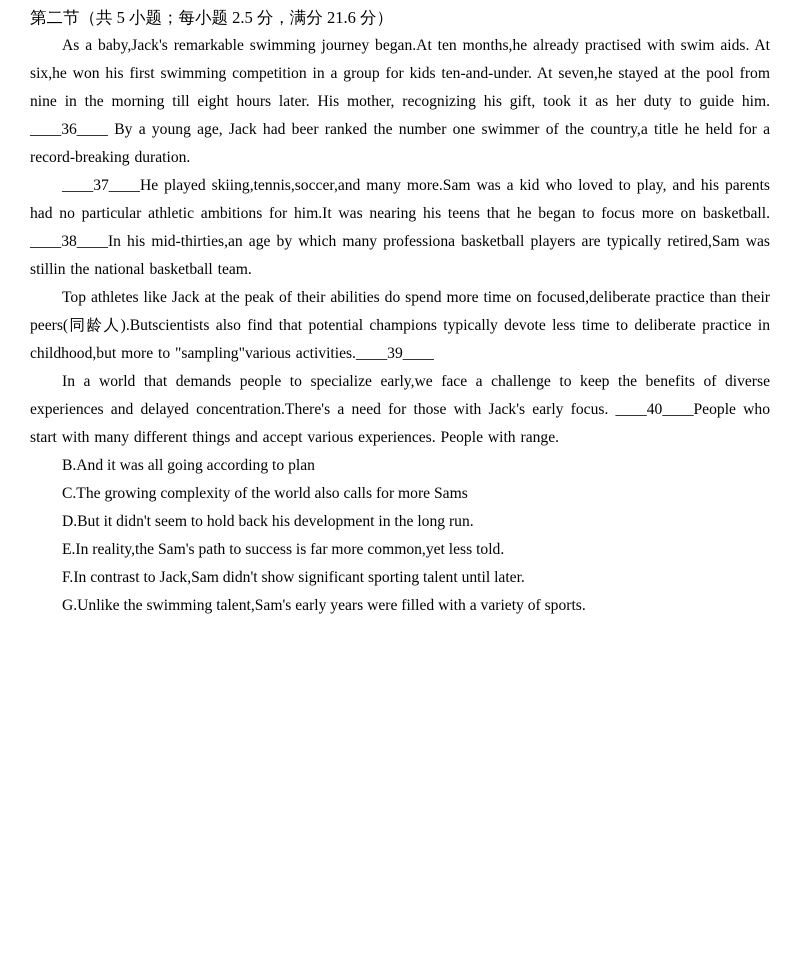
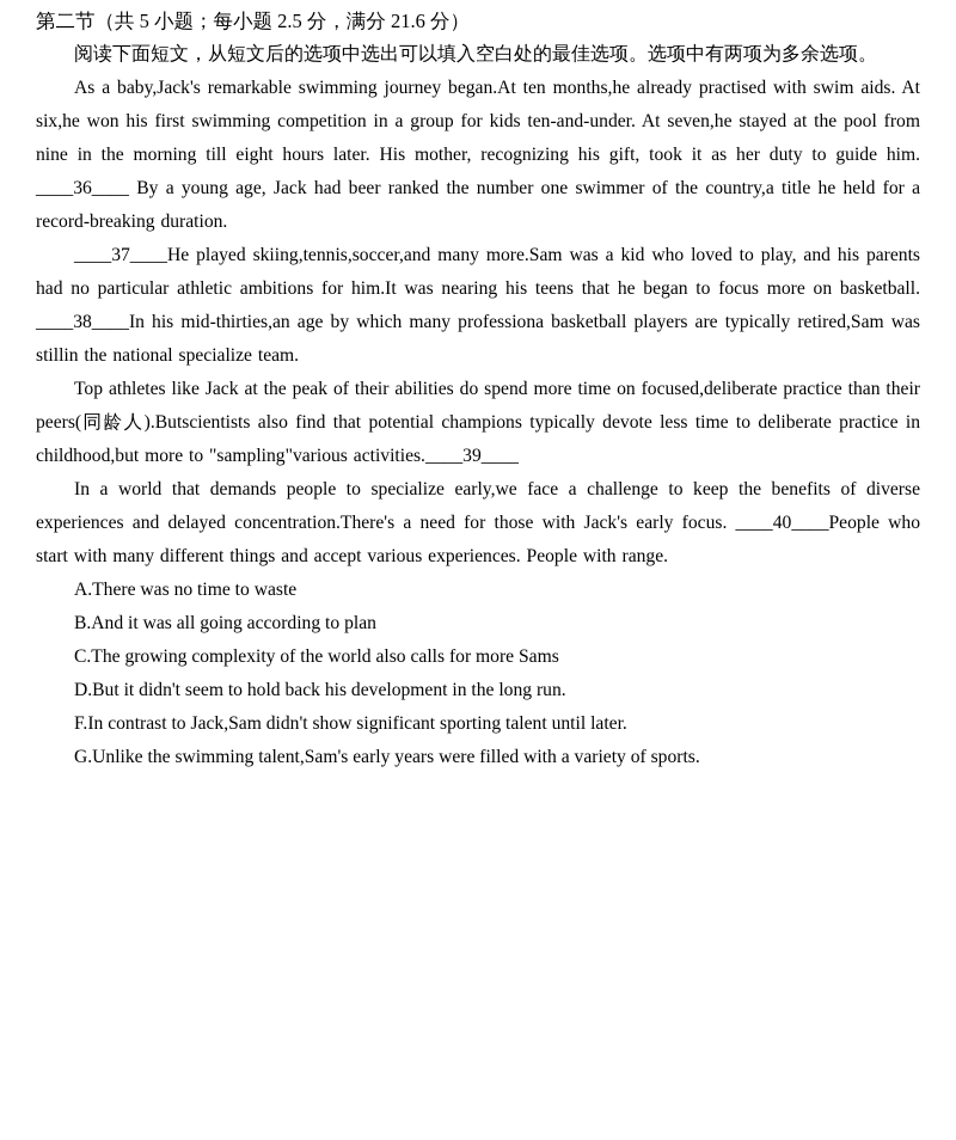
  第二节（共 5 小题；每小题 2.5 分，满分 21.6 分）
+ 阅读下面短文，从短文后的选项中选出可以填入空白处的最佳选项。选项中有两项为多余选项。
  As a baby,Jack's remarkable swimming journey began.At ten months,he already practised with swim aids. At six,he won his first swimming competition in a group for kids ten-and-under. At seven,he stayed at the pool from nine in the morning till eight hours later. His mother, recognizing his gift, took it as her duty to guide him. ____36____ By a young age, Jack had beer ranked the number one swimmer of the country,a title he held for a record-breaking duration.
- ____37____He played skiing,tennis,soccer,and many more.Sam was a kid who loved to play, and his parents had no particular athletic ambitions for him.It was nearing his teens that he began to focus more on basketball. ____38____In his mid-thirties,an age by which many professiona basketball players are typically retired,Sam was stillin the national basketball team.
+ ____37____He played skiing,tennis,soccer,and many more.Sam was a kid who loved to play, and his parents had no particular athletic ambitions for him.It was nearing his teens that he began to focus more on basketball. ____38____In his mid-thirties,an age by which many professiona basketball players are typically retired,Sam was stillin the national specialize team.
  Top athletes like Jack at the peak of their abilities do spend more time on focused,deliberate practice than their peers(同龄人).Butscientists also find that potential champions typically devote less time to deliberate practice in childhood,but more to "sampling"various activities.____39____
  In a world that demands people to specialize early,we face a challenge to keep the benefits of diverse experiences and delayed concentration.There's a need for those with Jack's early focus. ____40____People who start with many different things and accept various experiences. People with range.
+ A.There was no time to waste
  B.And it was all going according to plan
  C.The growing complexity of the world also calls for more Sams
  D.But it didn't seem to hold back his development in the long run.
- E.In reality,the Sam's path to success is far more common,yet less told.
  F.In contrast to Jack,Sam didn't show significant sporting talent until later.
  G.Unlike the swimming talent,Sam's early years were filled with a variety of sports.
